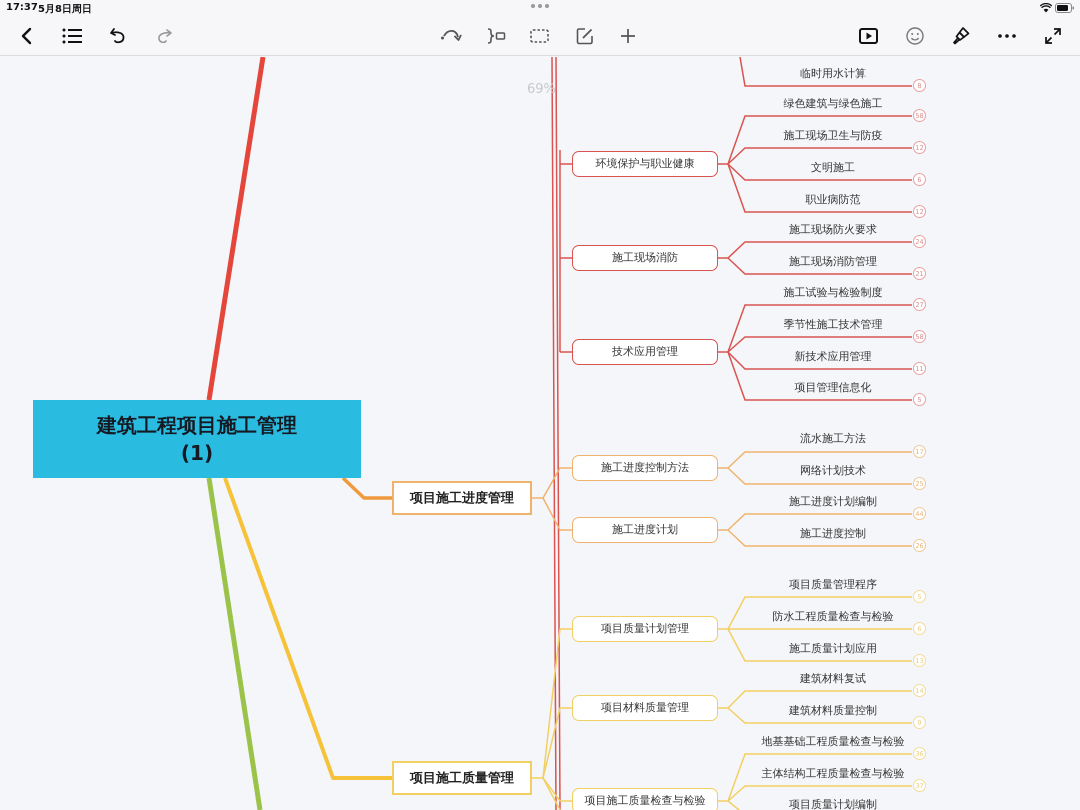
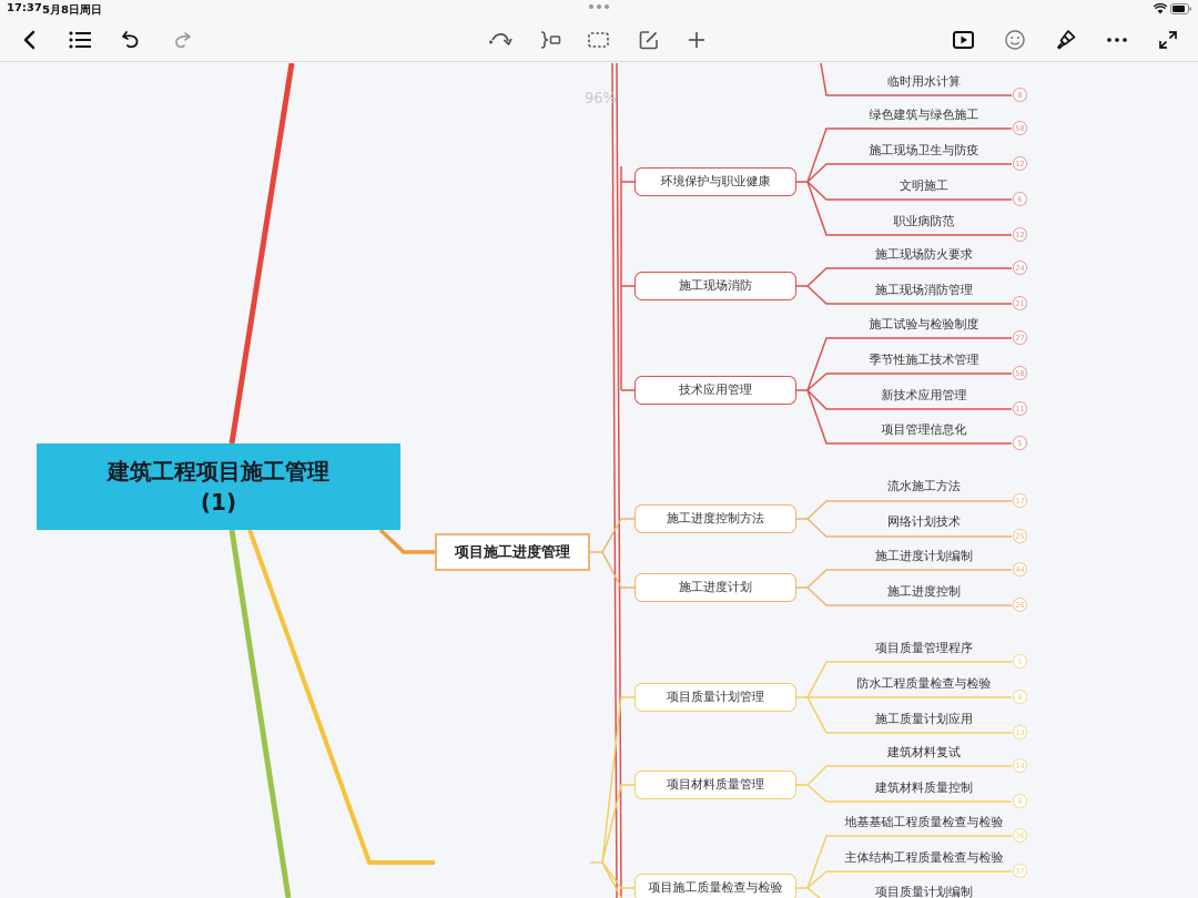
  17:37
  5月8日周日
- 69%
+ 96%
  建筑工程项目施工管理
  (1)
  临时用水计算
  8
  环境保护与职业健康
  绿色建筑与绿色施工
  58
  施工现场卫生与防疫
  12
  文明施工
  6
  职业病防范
  12
  施工现场消防
  施工现场防火要求
  24
  施工现场消防管理
  21
  技术应用管理
  施工试验与检验制度
  27
  季节性施工技术管理
  58
  新技术应用管理
  11
  项目管理信息化
  5
  项目施工进度管理
  施工进度控制方法
  流水施工方法
  17
  网络计划技术
  25
  施工进度计划
  施工进度计划编制
  44
  施工进度控制
  26
- 项目施工质量管理
  项目质量计划管理
  项目质量管理程序
  5
  防水工程质量检查与检验
  6
  施工质量计划应用
  13
  项目材料质量管理
  建筑材料复试
  14
  建筑材料质量控制
  9
  项目施工质量检查与检验
  地基基础工程质量检查与检验
  36
  主体结构工程质量检查与检验
  37
  项目质量计划编制
